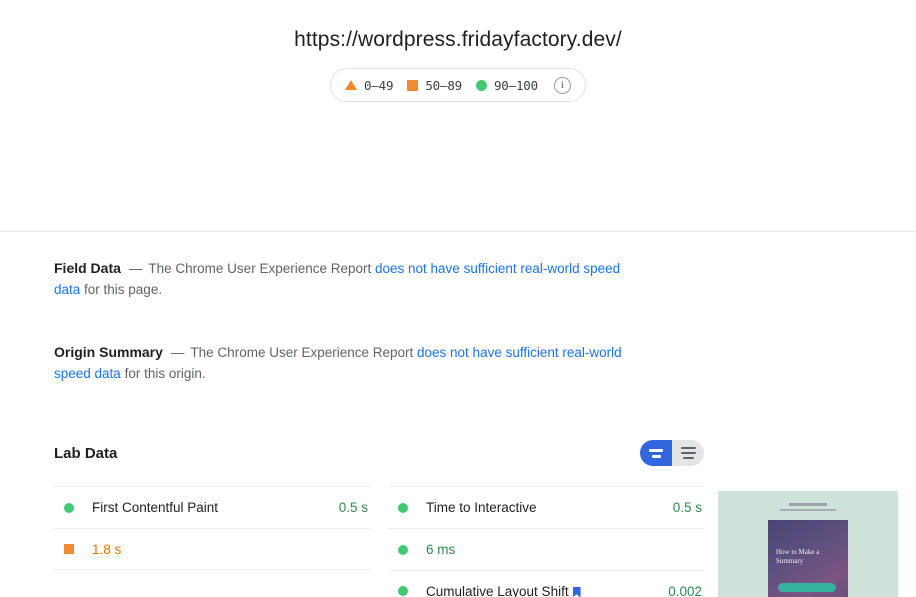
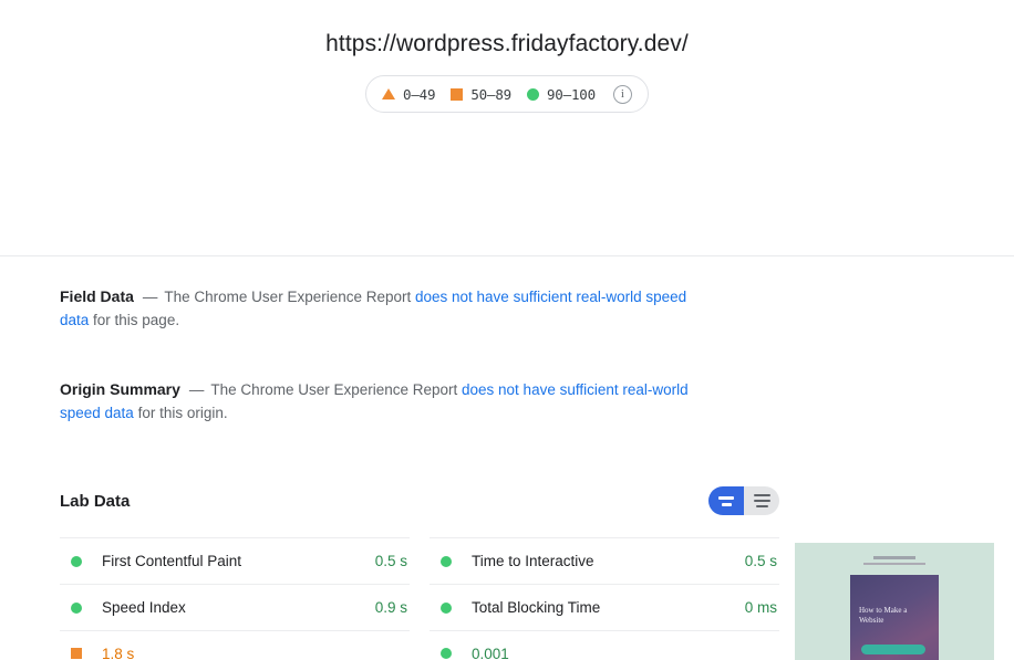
  https://wordpress.fridayfactory.dev/
  0–49
  50–89
  90–100
  i
  Field Data — The Chrome User Experience Report does not have sufficient real-world speed data for this page.
  Origin Summary — The Chrome User Experience Report does not have sufficient real-world speed data for this origin.
  Lab Data
  First Contentful Paint
  0.5 s
+ Speed Index
+ 0.9 s
  1.8 s
  Time to Interactive
  0.5 s
+ Total Blocking Time
- 6 ms
+ 0 ms
- Cumulative Layout Shift
- 0.002
+ 0.001
- How to Make a Summary
+ How to Make a Website
